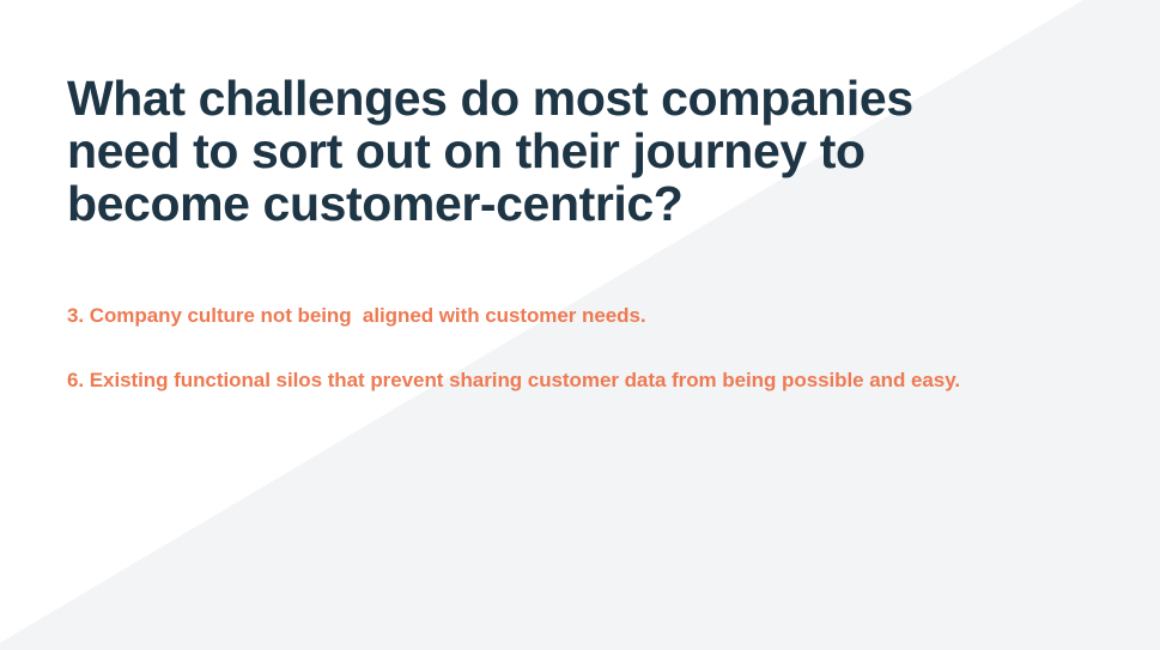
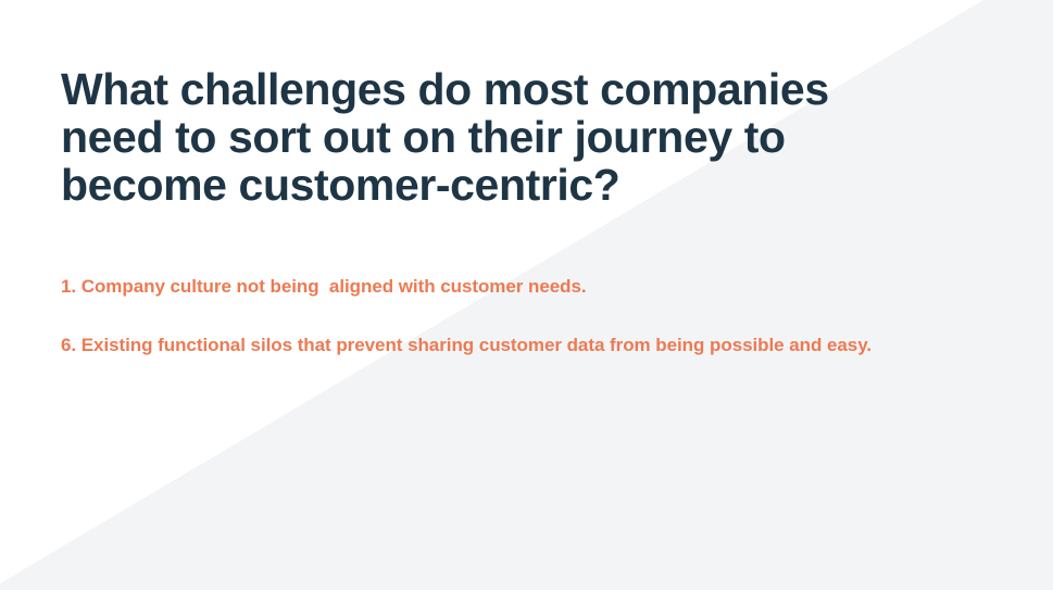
  What challenges do most companies
  need to sort out on their journey to
  become customer-centric?
- 3. Company culture not being aligned with customer needs.
+ 1. Company culture not being aligned with customer needs.
  6. Existing functional silos that prevent sharing customer data from being possible and easy.
